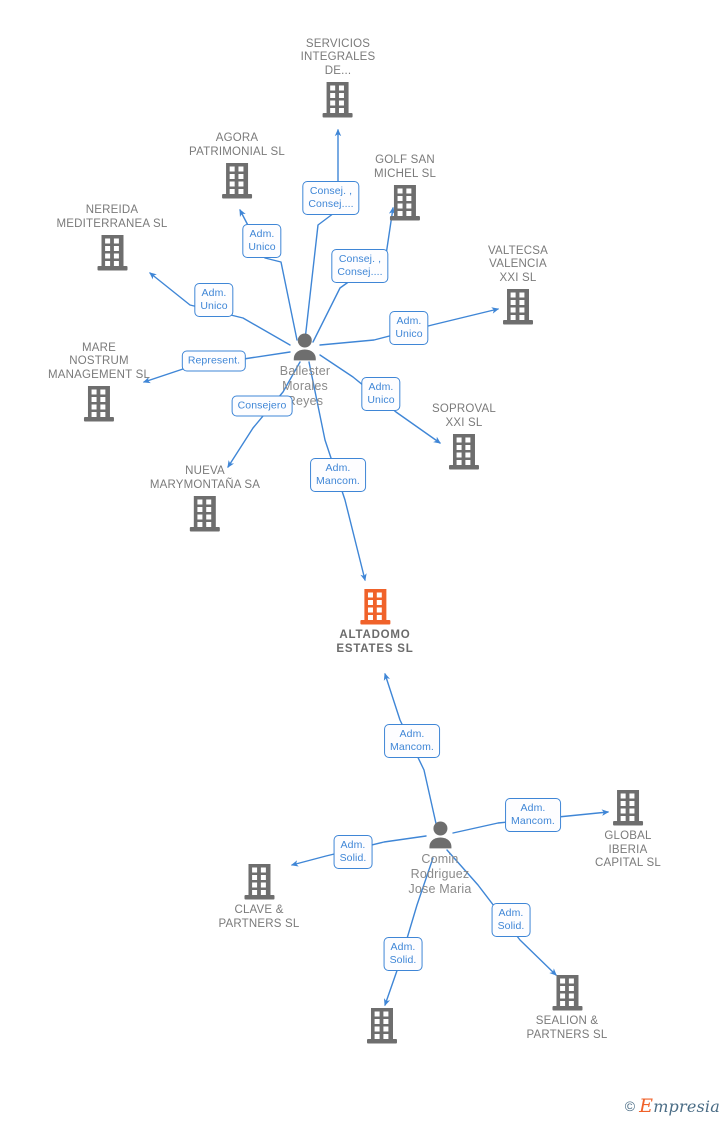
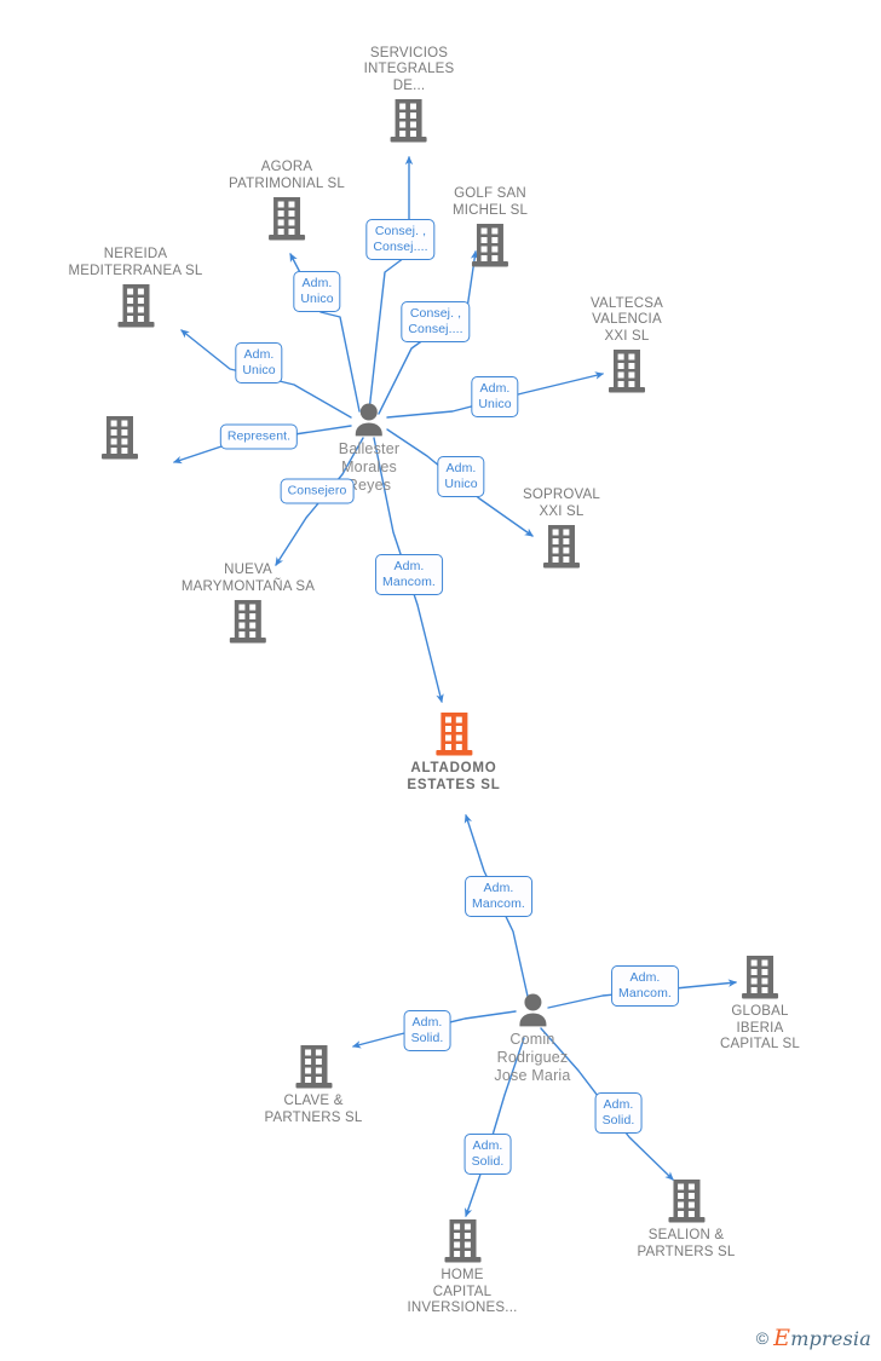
  SERVICIOS
  INTEGRALES
  DE...
  AGORA
  PATRIMONIAL SL
  GOLF SAN
  MICHEL SL
  NEREIDA
  MEDITERRANEA SL
  VALTECSA
  VALENCIA
  XXI SL
- MARE
- NOSTRUM
- MANAGEMENT SL
  SOPROVAL
  XXI SL
  NUEVA
  MARYMONTAÑA SA
  ALTADOMO
  ESTATES SL
  GLOBAL
  IBERIA
  CAPITAL SL
  CLAVE &
  PARTNERS SL
  SEALION &
  PARTNERS SL
+ HOME
+ CAPITAL
+ INVERSIONES...
  Ballester
  Morales
  eyes
  Comin
  Rodriguez
  Jose Maria
  Consej. ,
  Consej....
  Adm.
  Unico
  Consej. ,
  Consej....
  Adm.
  Unico
  Adm.
  Unico
  Represent.
  Adm.
  Unico
  Consejero
  Adm.
  Mancom.
  Adm.
  Mancom.
  Adm.
  Mancom.
  Adm.
  Solid.
  Adm.
  Solid.
  Adm.
  Solid.
  ©
  Empresia
